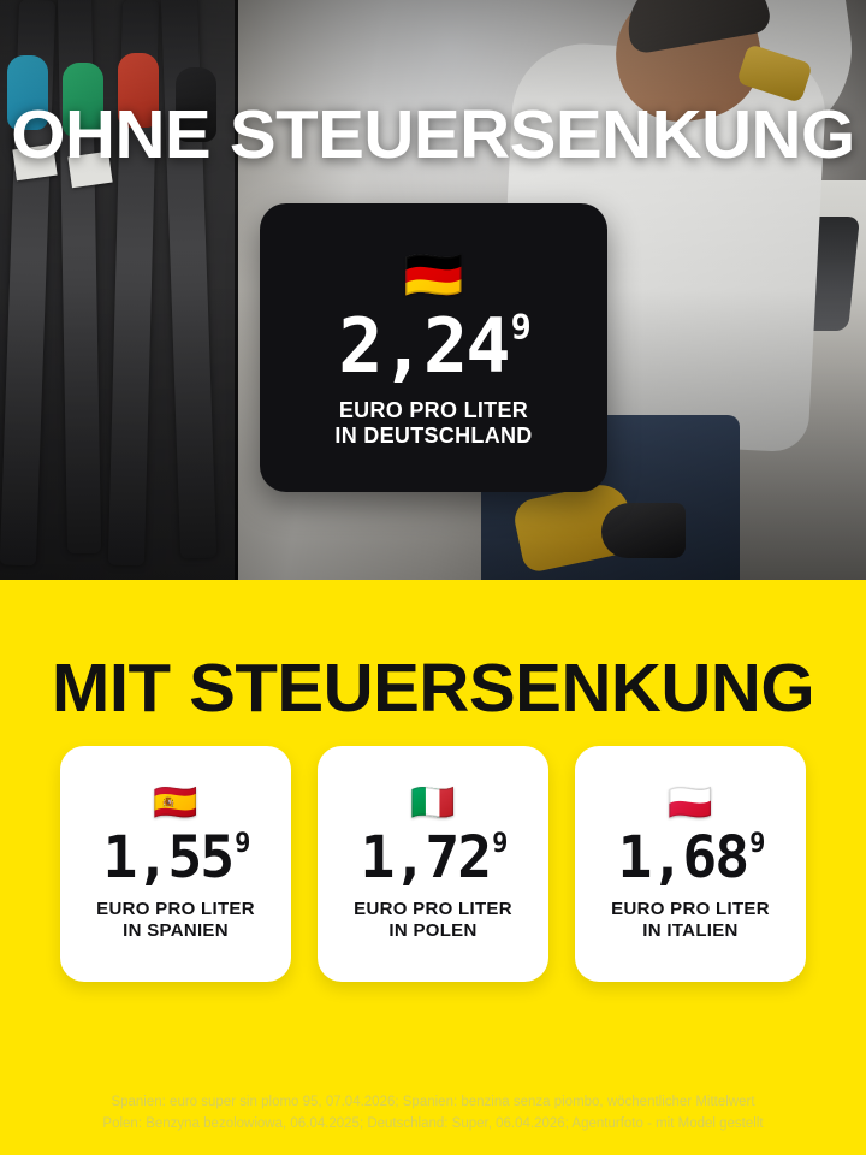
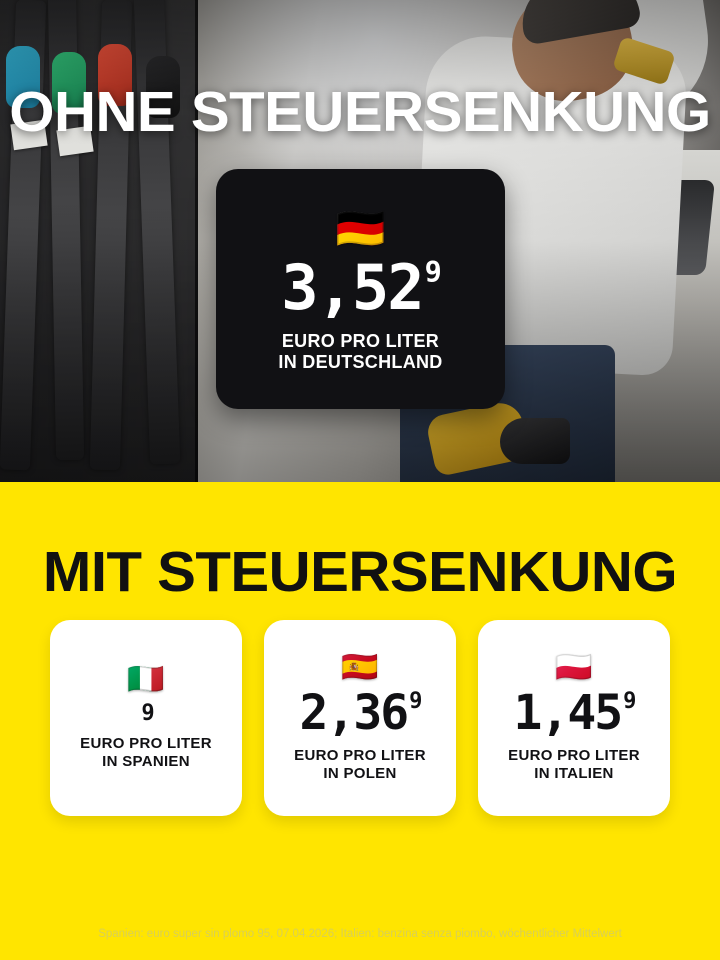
  OHNE STEUERSENKUNG
  🇩🇪
- 2,24
+ 3,52
  9
  EURO PRO LITER
  IN DEUTSCHLAND
  MIT STEUERSENKUNG
- 🇪🇸
+ 🇮🇹
- 1,55
  9
  EURO PRO LITER
  IN SPANIEN
- 🇮🇹
+ 🇪🇸
- 1,72
+ 2,36
  9
  EURO PRO LITER
  IN POLEN
  🇵🇱
- 1,68
+ 1,45
  9
  EURO PRO LITER
  IN ITALIEN
- Spanien: euro super sin plomo 95, 07.04.2026; Spanien: benzina senza piombo, wöchentlicher Mittelwert
+ Spanien: euro super sin plomo 95, 07.04.2026; Italien: benzina senza piombo, wöchentlicher Mittelwert
- Polen: Benzyna bezolowiowa, 06.04.2025; Deutschland: Super, 06.04.2026; Agenturfoto - mit Model gestellt
